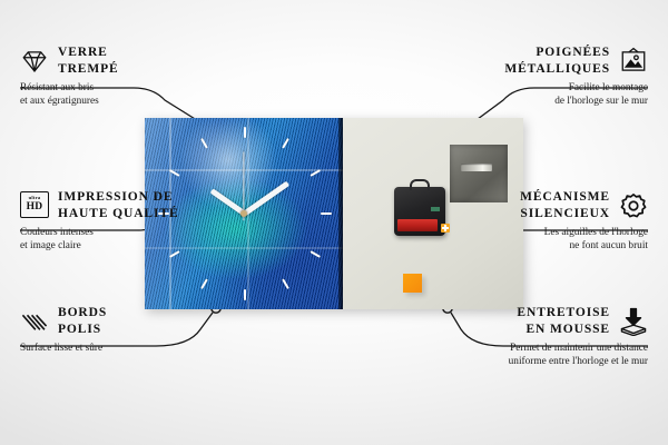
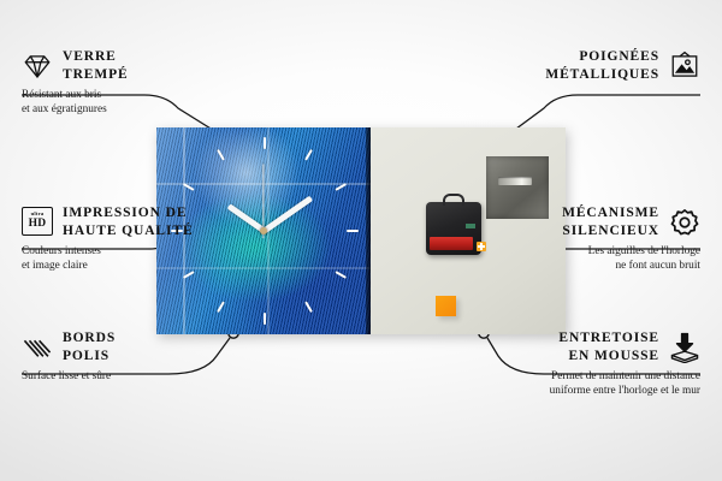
  VERRE
  TREMPÉ
  Résistant aux bris
  et aux égratignures
  HD
  IMPRESSION DE
  HAUTE QUALITÉ
  Couleurs intenses
  et image claire
  BORDS
  POLIS
  Surface lisse et sûre
  POIGNÉES
  MÉTALLIQUES
- Facilite le montage
- de l'horloge sur le mur
  MÉCANISME
  SILENCIEUX
  Les aiguilles de l'horloge
  ne font aucun bruit
  ENTRETOISE
  EN MOUSSE
  Permet de maintenir une distance
  uniforme entre l'horloge et le mur
